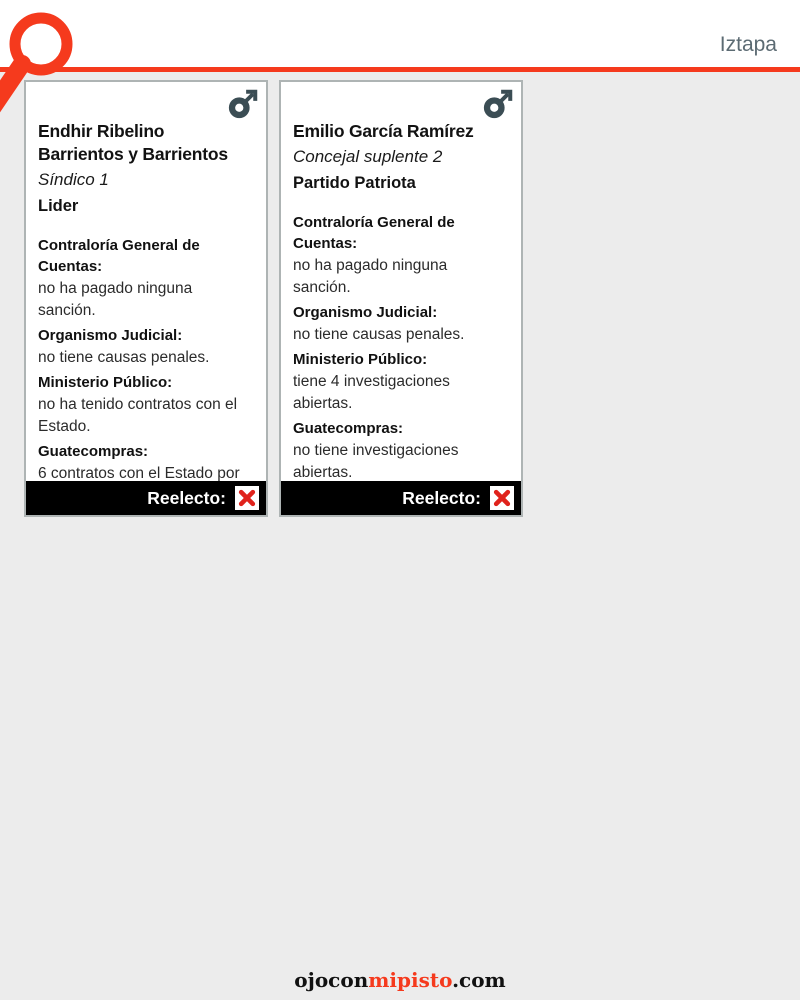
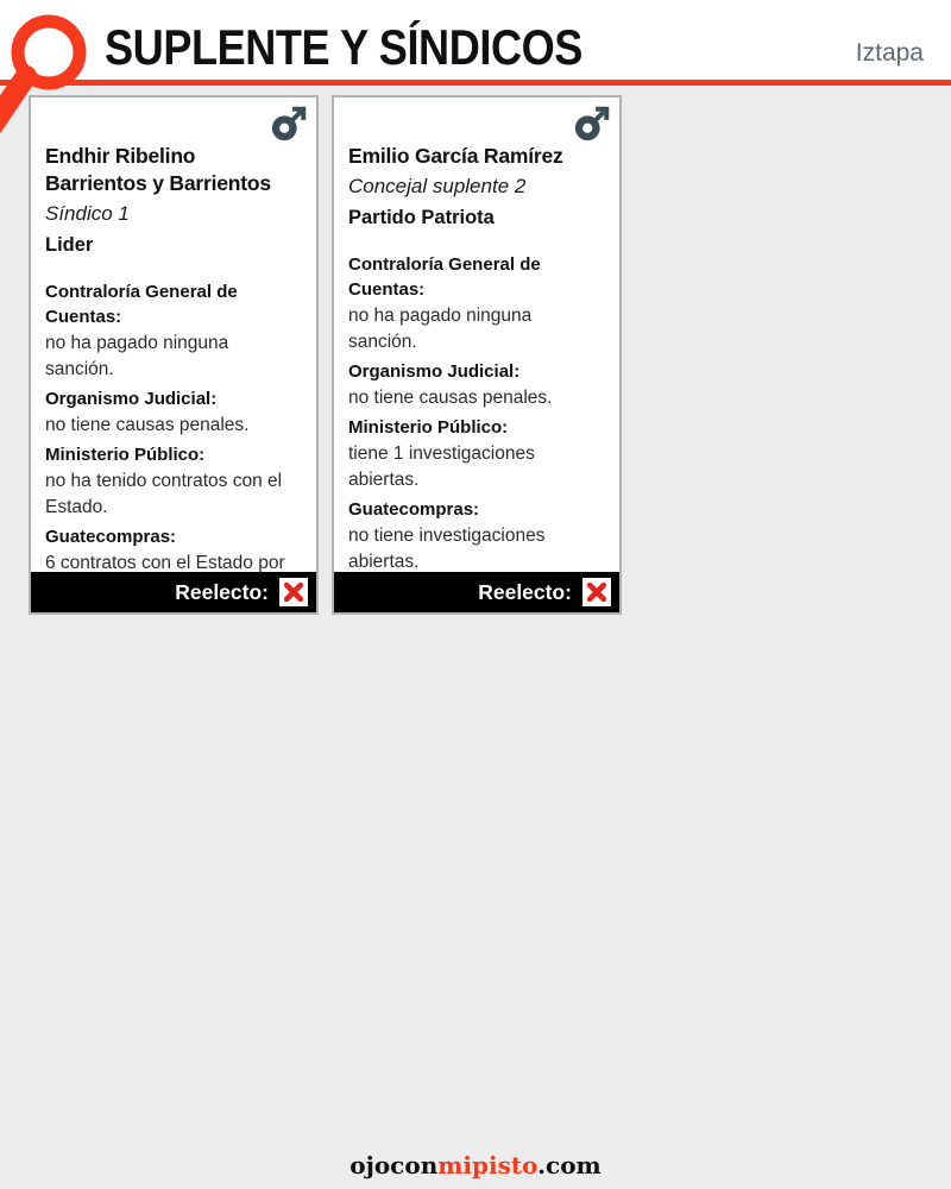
+ SUPLENTE Y SÍNDICOS
  Iztapa
  Endhir Ribelino Barrientos y Barrientos
  Síndico 1
  Lider
  Contraloría General de Cuentas:
  no ha pagado ninguna sanción.
  Organismo Judicial:
  no tiene causas penales.
  Ministerio Público:
  no ha tenido contratos con el Estado.
  Guatecompras:
  6 contratos con el Estado por
  Reelecto:
  Emilio García Ramírez
  Concejal suplente 2
  Partido Patriota
  Contraloría General de Cuentas:
  no ha pagado ninguna sanción.
  Organismo Judicial:
  no tiene causas penales.
  Ministerio Público:
- tiene 4 investigaciones abiertas.
+ tiene 1 investigaciones abiertas.
  Guatecompras:
  no tiene investigaciones abiertas.
  Reelecto:
  ojoconmipisto.com
